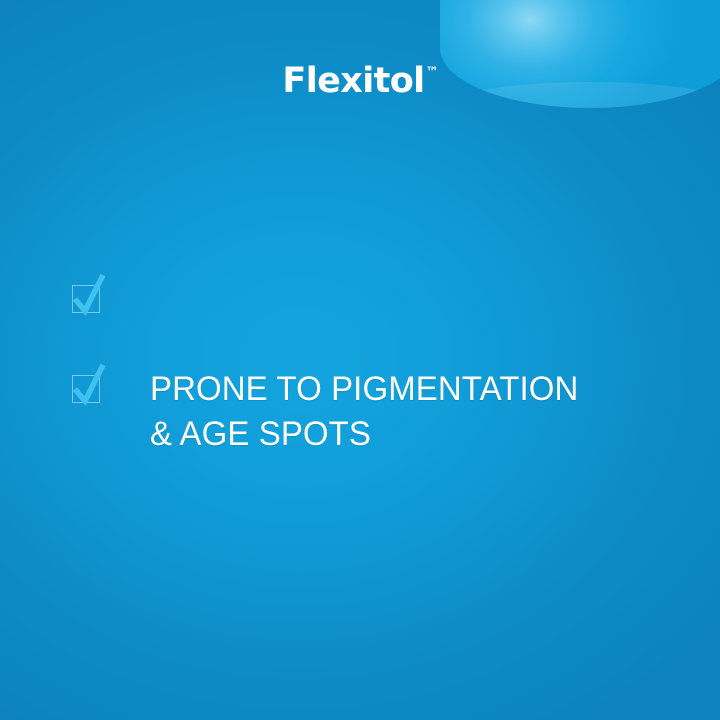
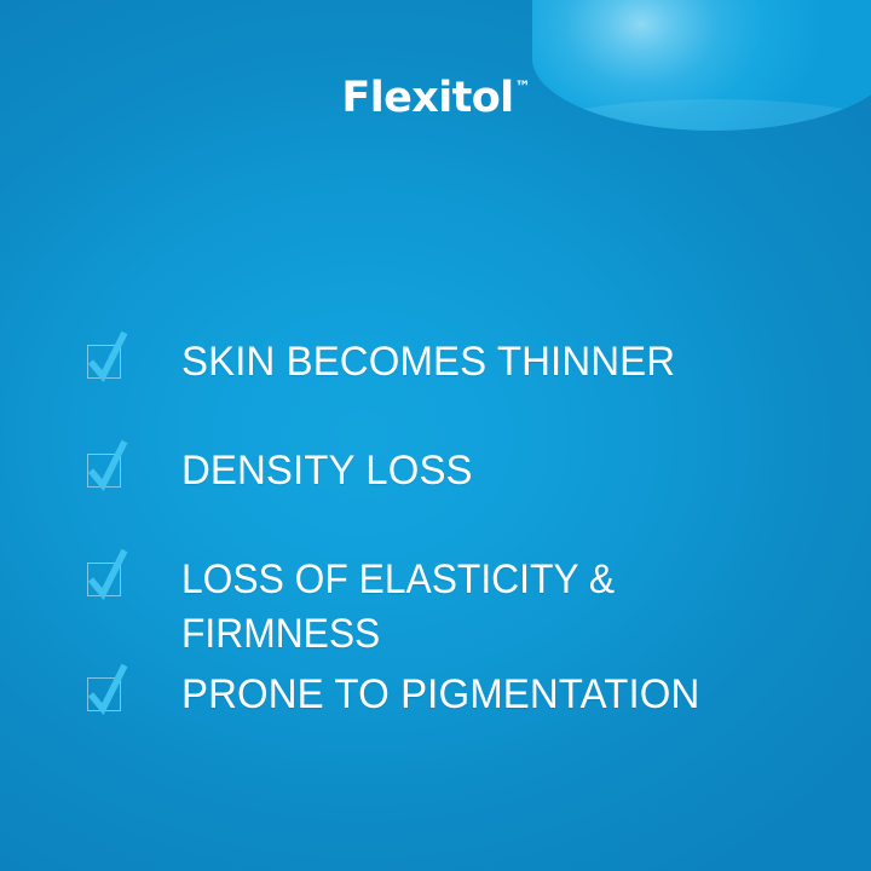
  Flexitol™
+ SKIN BECOMES THINNER
+ DENSITY LOSS
+ LOSS OF ELASTICITY & FIRMNESS
  PRONE TO PIGMENTATION
- & AGE SPOTS
